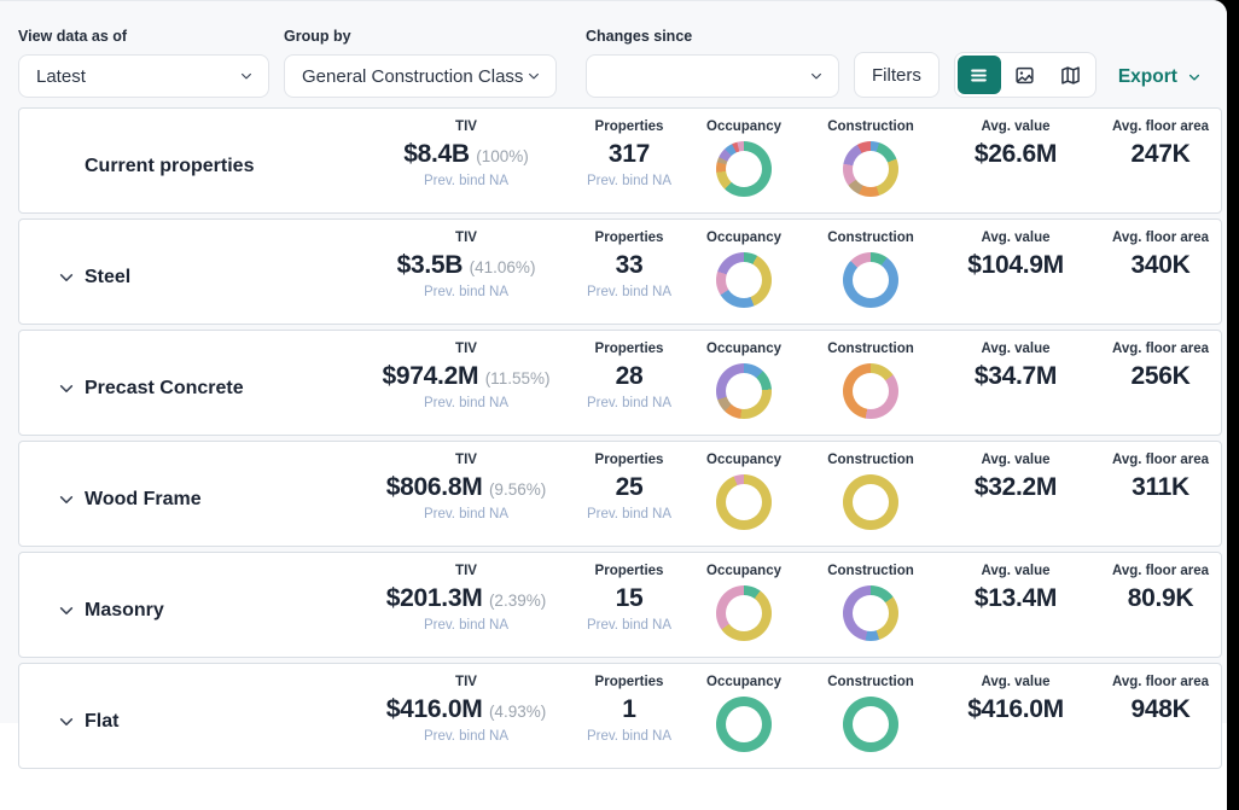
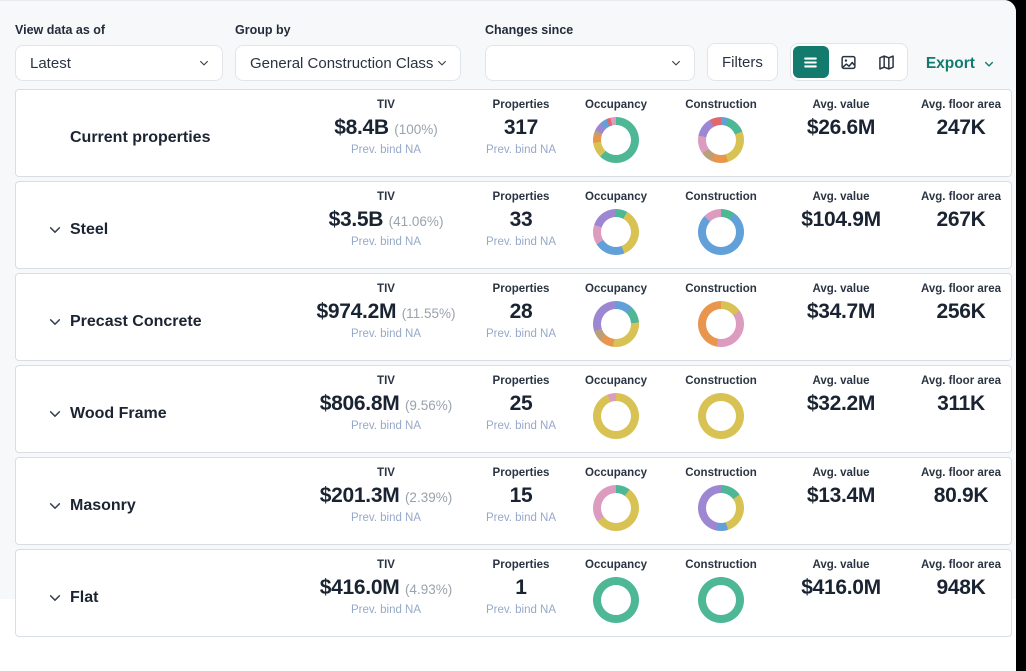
  View data as of
  Latest
  Group by
  General Construction Class
  Changes since
  Filters
  Export
  Current properties
  TIV
  $8.4B (100%)
  Prev. bind NA
  Properties
  317
  Prev. bind NA
  Occupancy
  Construction
  Avg. value
  $26.6M
  Avg. floor area
  247K
  Steel
  TIV
  $3.5B (41.06%)
  Prev. bind NA
  Properties
  33
  Prev. bind NA
  Occupancy
  Construction
  Avg. value
  $104.9M
  Avg. floor area
- 340K
+ 267K
  Precast Concrete
  TIV
  $974.2M (11.55%)
  Prev. bind NA
  Properties
  28
  Prev. bind NA
  Occupancy
  Construction
  Avg. value
  $34.7M
  Avg. floor area
  256K
  Wood Frame
  TIV
  $806.8M (9.56%)
  Prev. bind NA
  Properties
  25
  Prev. bind NA
  Occupancy
  Construction
  Avg. value
  $32.2M
  Avg. floor area
  311K
  Masonry
  TIV
  $201.3M (2.39%)
  Prev. bind NA
  Properties
  15
  Prev. bind NA
  Occupancy
  Construction
  Avg. value
  $13.4M
  Avg. floor area
  80.9K
  Flat
  TIV
  $416.0M (4.93%)
  Prev. bind NA
  Properties
  1
  Prev. bind NA
  Occupancy
  Construction
  Avg. value
  $416.0M
  Avg. floor area
  948K
